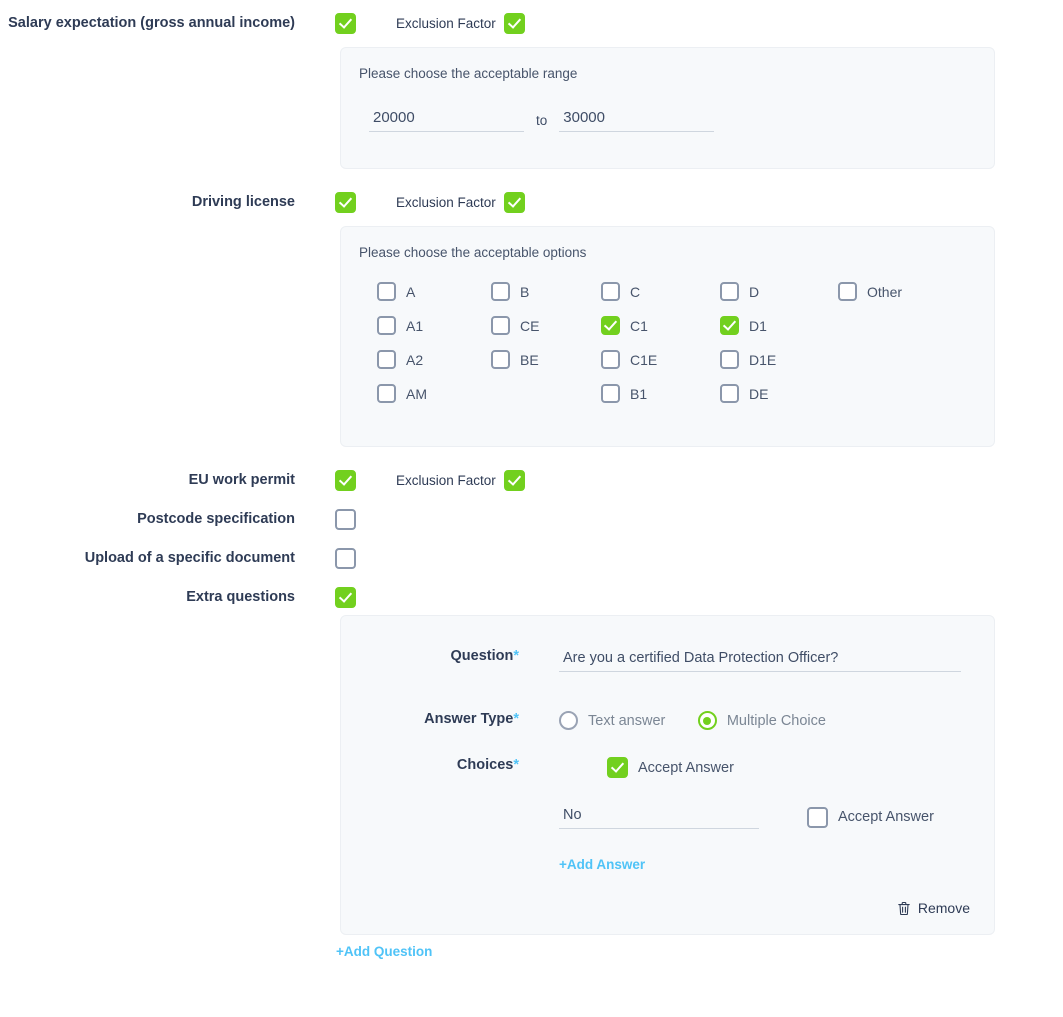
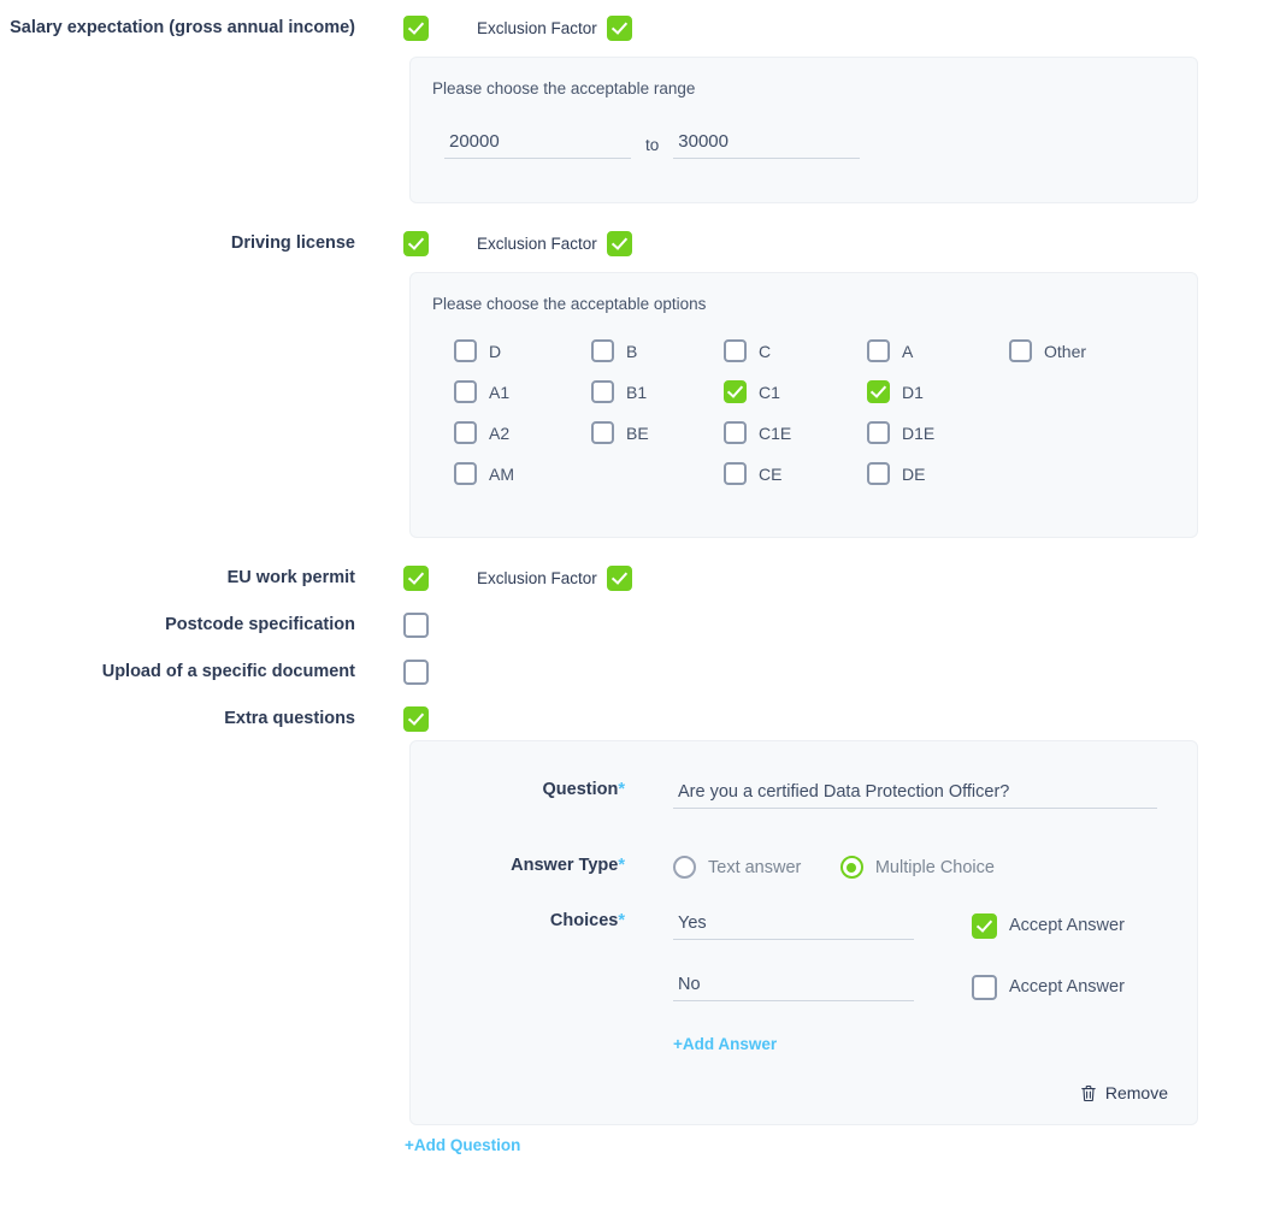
  Salary expectation (gross annual income)
  Exclusion Factor
  Please choose the acceptable range
  20000
  to
  30000
  Driving license
  Exclusion Factor
  Please choose the acceptable options
- A
+ D
  B
  C
- D
+ A
  Other
  A1
- CE
+ B1
  C1
  D1
  A2
  BE
  C1E
  D1E
  AM
- B1
+ CE
  DE
  EU work permit
  Exclusion Factor
  Postcode specification
  Upload of a specific document
  Extra questions
  Question*
  Are you a certified Data Protection Officer?
  Answer Type*
  Text answer
  Multiple Choice
  Choices*
+ Yes
  Accept Answer
  No
  Accept Answer
  +Add Answer
  Remove
  +Add Question
